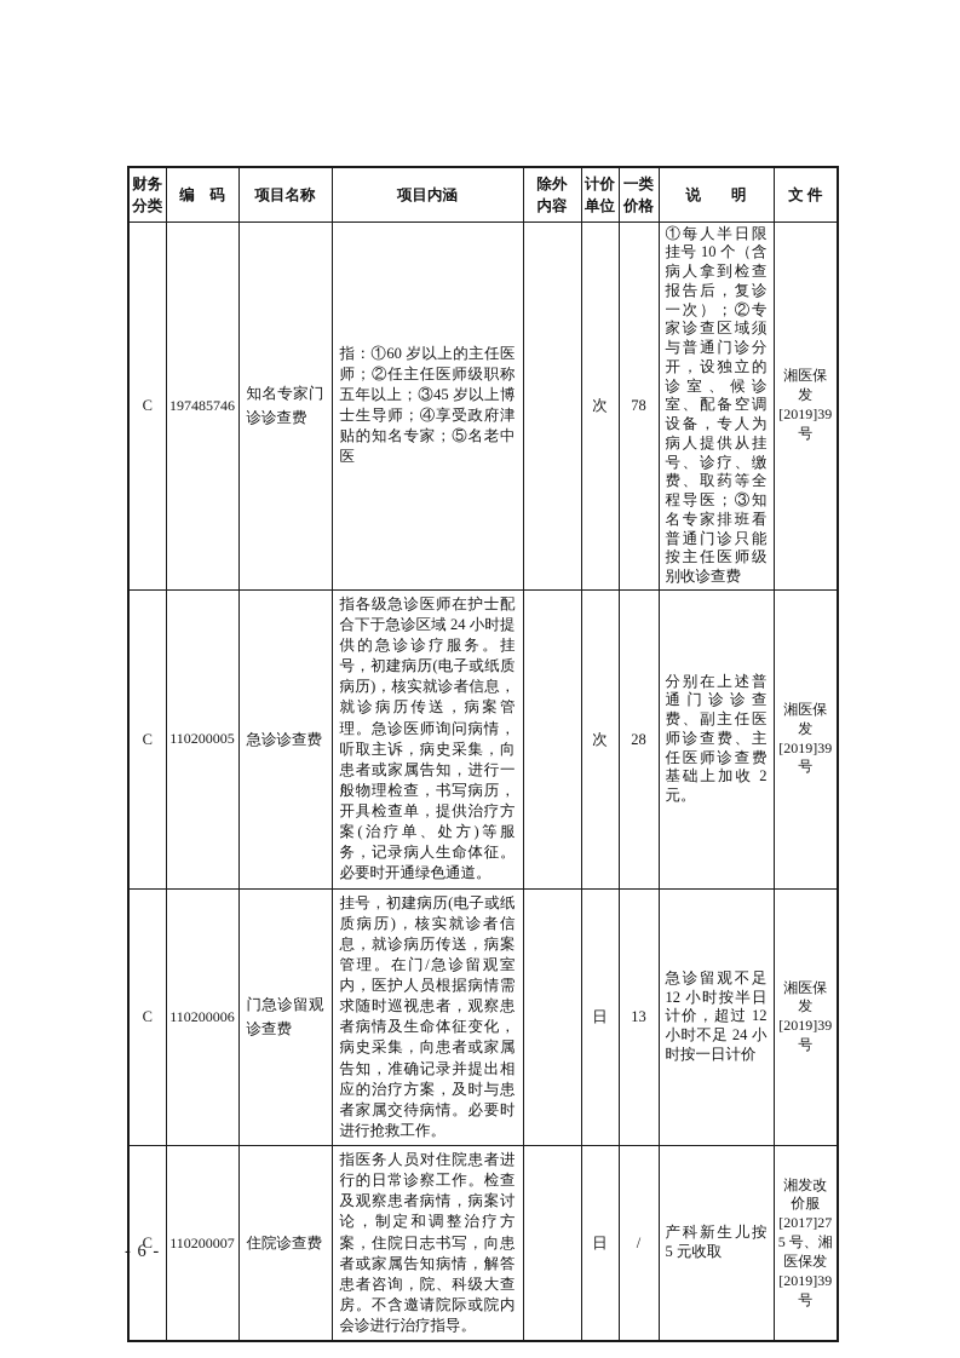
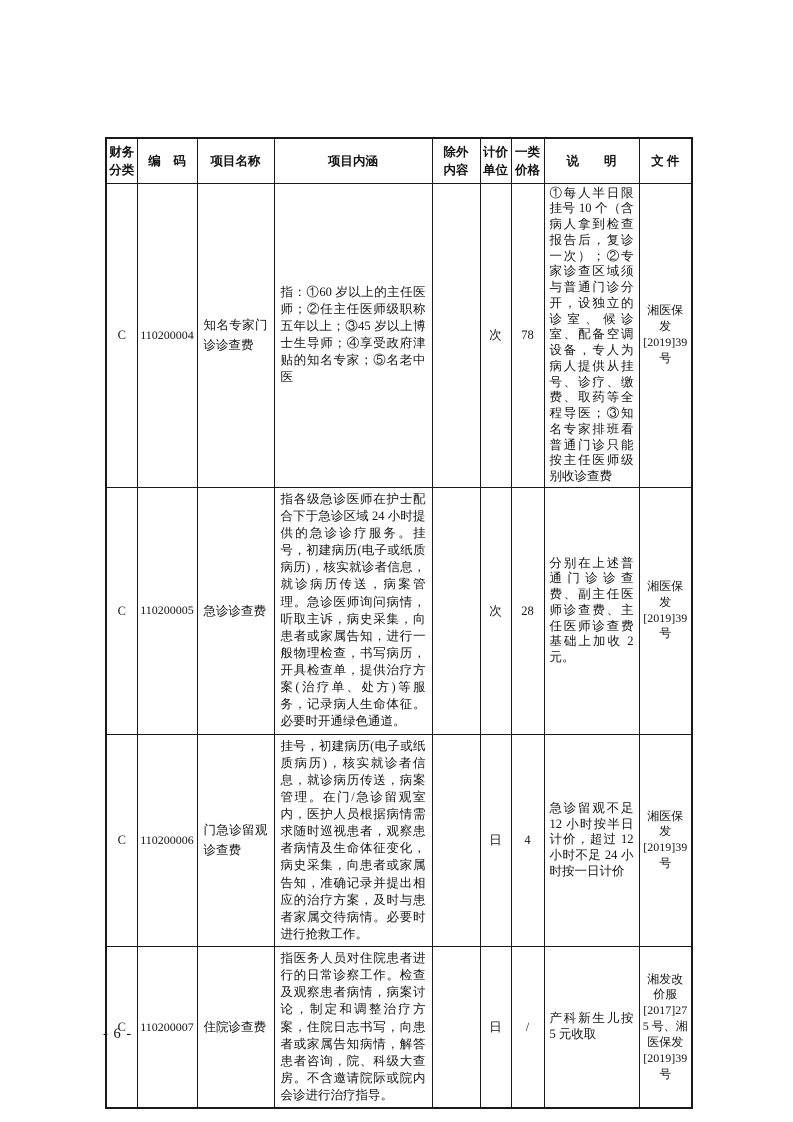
  财务 分类	编 码	项目名称	项目内涵	除外 内容	计价 单位	一类 价格	说 明	文 件
- C	197485746	知名专家门诊诊查费	指：①60 岁以上的主任医师；②任主任医师级职称五年以上；③45 岁以上博士生导师；④享受政府津贴的知名专家；⑤名老中医		次	78	①每人半日限挂号 10 个（含病人拿到检查报告后，复诊一次）；②专家诊查区域须与普通门诊分开，设独立的诊室、候诊室、配备空调设备，专人为病人提供从挂号、诊疗、缴费、取药等全程导医；③知名专家排班看普通门诊只能按主任医师级别收诊查费	湘医保发[2019]39号
+ C	110200004	知名专家门诊诊查费	指：①60 岁以上的主任医师；②任主任医师级职称五年以上；③45 岁以上博士生导师；④享受政府津贴的知名专家；⑤名老中医		次	78	①每人半日限挂号 10 个（含病人拿到检查报告后，复诊一次）；②专家诊查区域须与普通门诊分开，设独立的诊室、候诊室、配备空调设备，专人为病人提供从挂号、诊疗、缴费、取药等全程导医；③知名专家排班看普通门诊只能按主任医师级别收诊查费	湘医保发[2019]39号
  C	110200005	急诊诊查费	指各级急诊医师在护士配合下于急诊区域 24 小时提供的急诊诊疗服务。挂号，初建病历(电子或纸质病历)，核实就诊者信息，就诊病历传送，病案管理。急诊医师询问病情，听取主诉，病史采集，向患者或家属告知，进行一般物理检查，书写病历，开具检查单，提供治疗方案(治疗单、处方)等服务，记录病人生命体征。必要时开通绿色通道。		次	28	分别在上述普通门诊诊查费、副主任医师诊查费、主任医师诊查费基础上加收 2 元。	湘医保发[2019]39号
- C	110200006	门急诊留观诊查费	挂号，初建病历(电子或纸质病历)，核实就诊者信息，就诊病历传送，病案管理。在门/急诊留观室内，医护人员根据病情需求随时巡视患者，观察患者病情及生命体征变化，病史采集，向患者或家属告知，准确记录并提出相应的治疗方案，及时与患者家属交待病情。必要时进行抢救工作。		日	13	急诊留观不足 12 小时按半日计价，超过 12 小时不足 24 小时按一日计价	湘医保发[2019]39号
+ C	110200006	门急诊留观诊查费	挂号，初建病历(电子或纸质病历)，核实就诊者信息，就诊病历传送，病案管理。在门/急诊留观室内，医护人员根据病情需求随时巡视患者，观察患者病情及生命体征变化，病史采集，向患者或家属告知，准确记录并提出相应的治疗方案，及时与患者家属交待病情。必要时进行抢救工作。		日	4	急诊留观不足 12 小时按半日计价，超过 12 小时不足 24 小时按一日计价	湘医保发[2019]39号
  C	110200007	住院诊查费	指医务人员对住院患者进行的日常诊察工作。检查及观察患者病情，病案讨论，制定和调整治疗方案，住院日志书写，向患者或家属告知病情，解答患者咨询，院、科级大查房。不含邀请院际或院内会诊进行治疗指导。		日	/	产科新生儿按 5 元收取	湘发改价服[2017]275 号、湘医保发[2019]39号
  - 6 -
